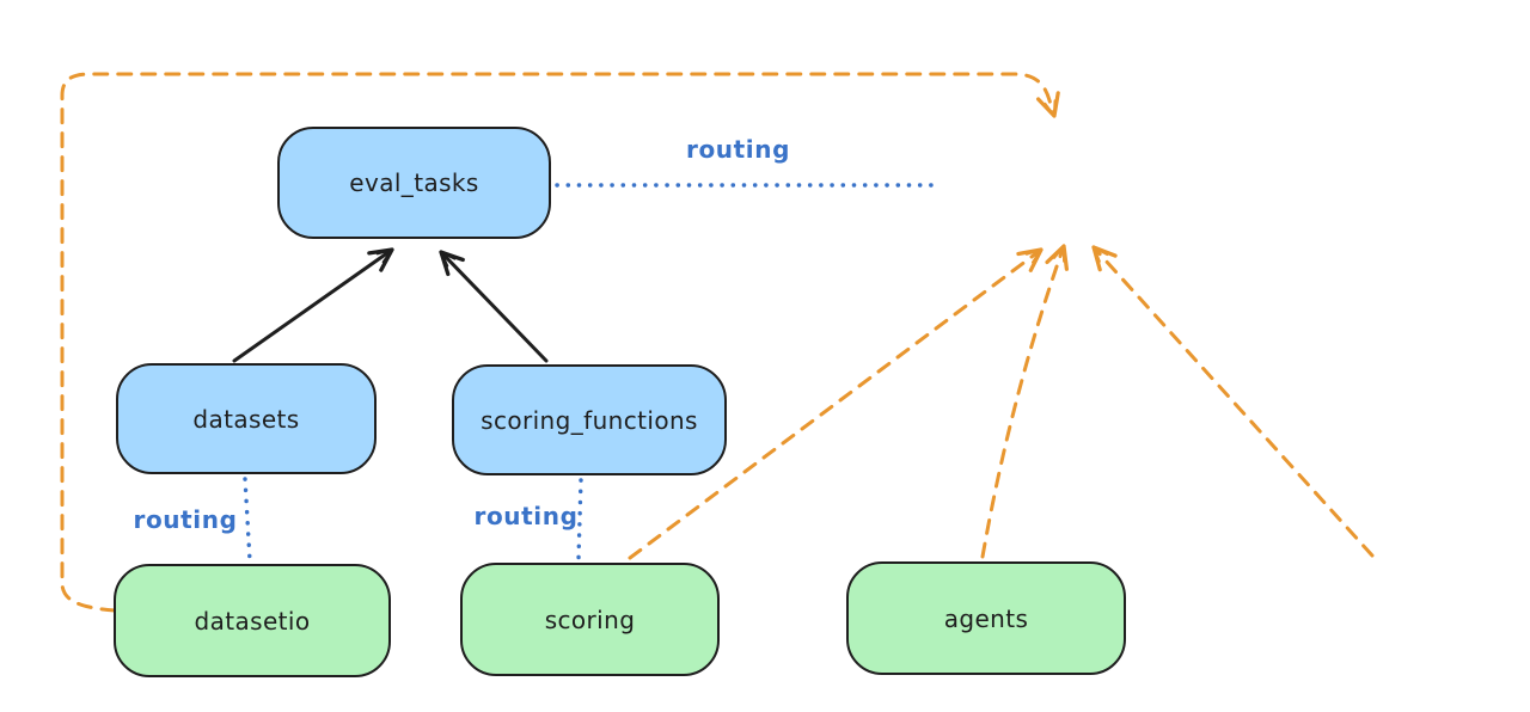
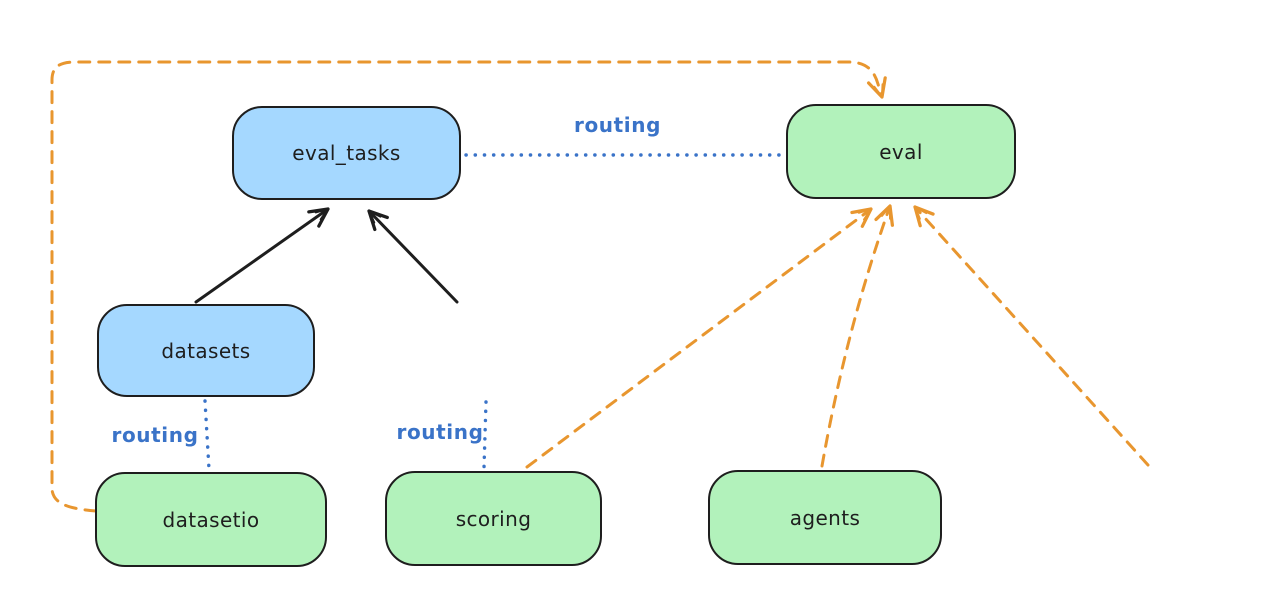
  eval_tasks
+ eval
  datasets
- scoring_functions
  datasetio
  scoring
  agents
  routing
  routing
  routing
